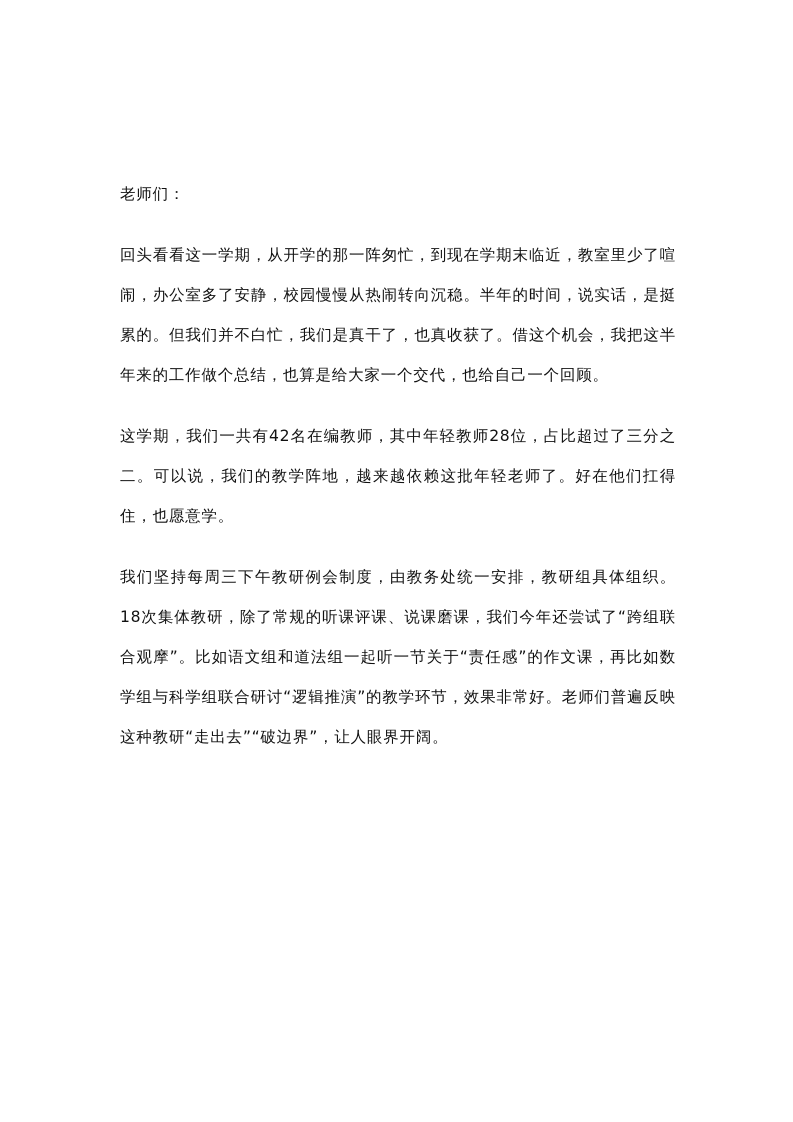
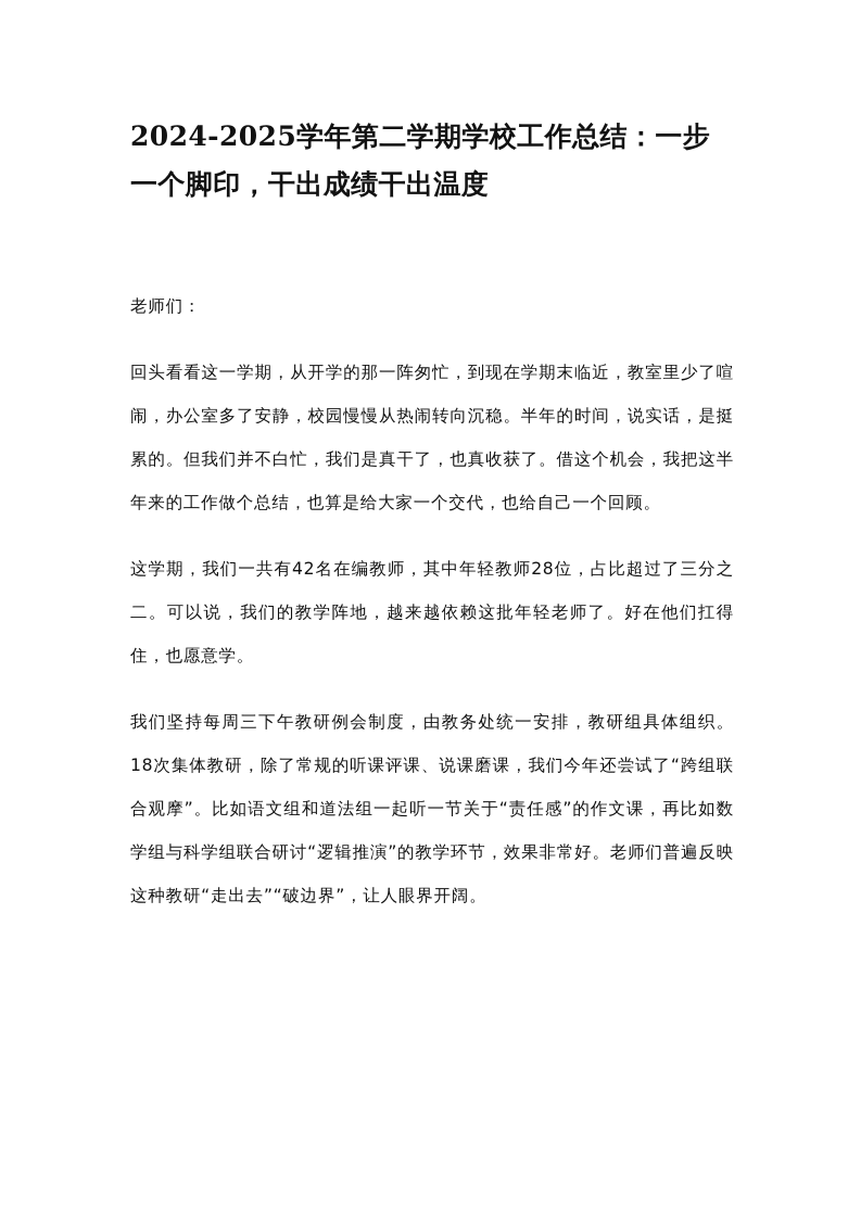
+ 2024-2025学年第二学期学校工作总结：一步一个脚印，干出成绩干出温度
  老师们：
  回头看看这一学期，从开学的那一阵匆忙，到现在学期末临近，教室里少了喧闹，办公室多了安静，校园慢慢从热闹转向沉稳。半年的时间，说实话，是挺累的。但我们并不白忙，我们是真干了，也真收获了。借这个机会，我把这半年来的工作做个总结，也算是给大家一个交代，也给自己一个回顾。
  这学期，我们一共有42名在编教师，其中年轻教师28位，占比超过了三分之二。可以说，我们的教学阵地，越来越依赖这批年轻老师了。好在他们扛得住，也愿意学。
  我们坚持每周三下午教研例会制度，由教务处统一安排，教研组具体组织。18次集体教研，除了常规的听课评课、说课磨课，我们今年还尝试了“跨组联合观摩”。比如语文组和道法组一起听一节关于“责任感”的作文课，再比如数学组与科学组联合研讨“逻辑推演”的教学环节，效果非常好。老师们普遍反映这种教研“走出去”“破边界”，让人眼界开阔。
